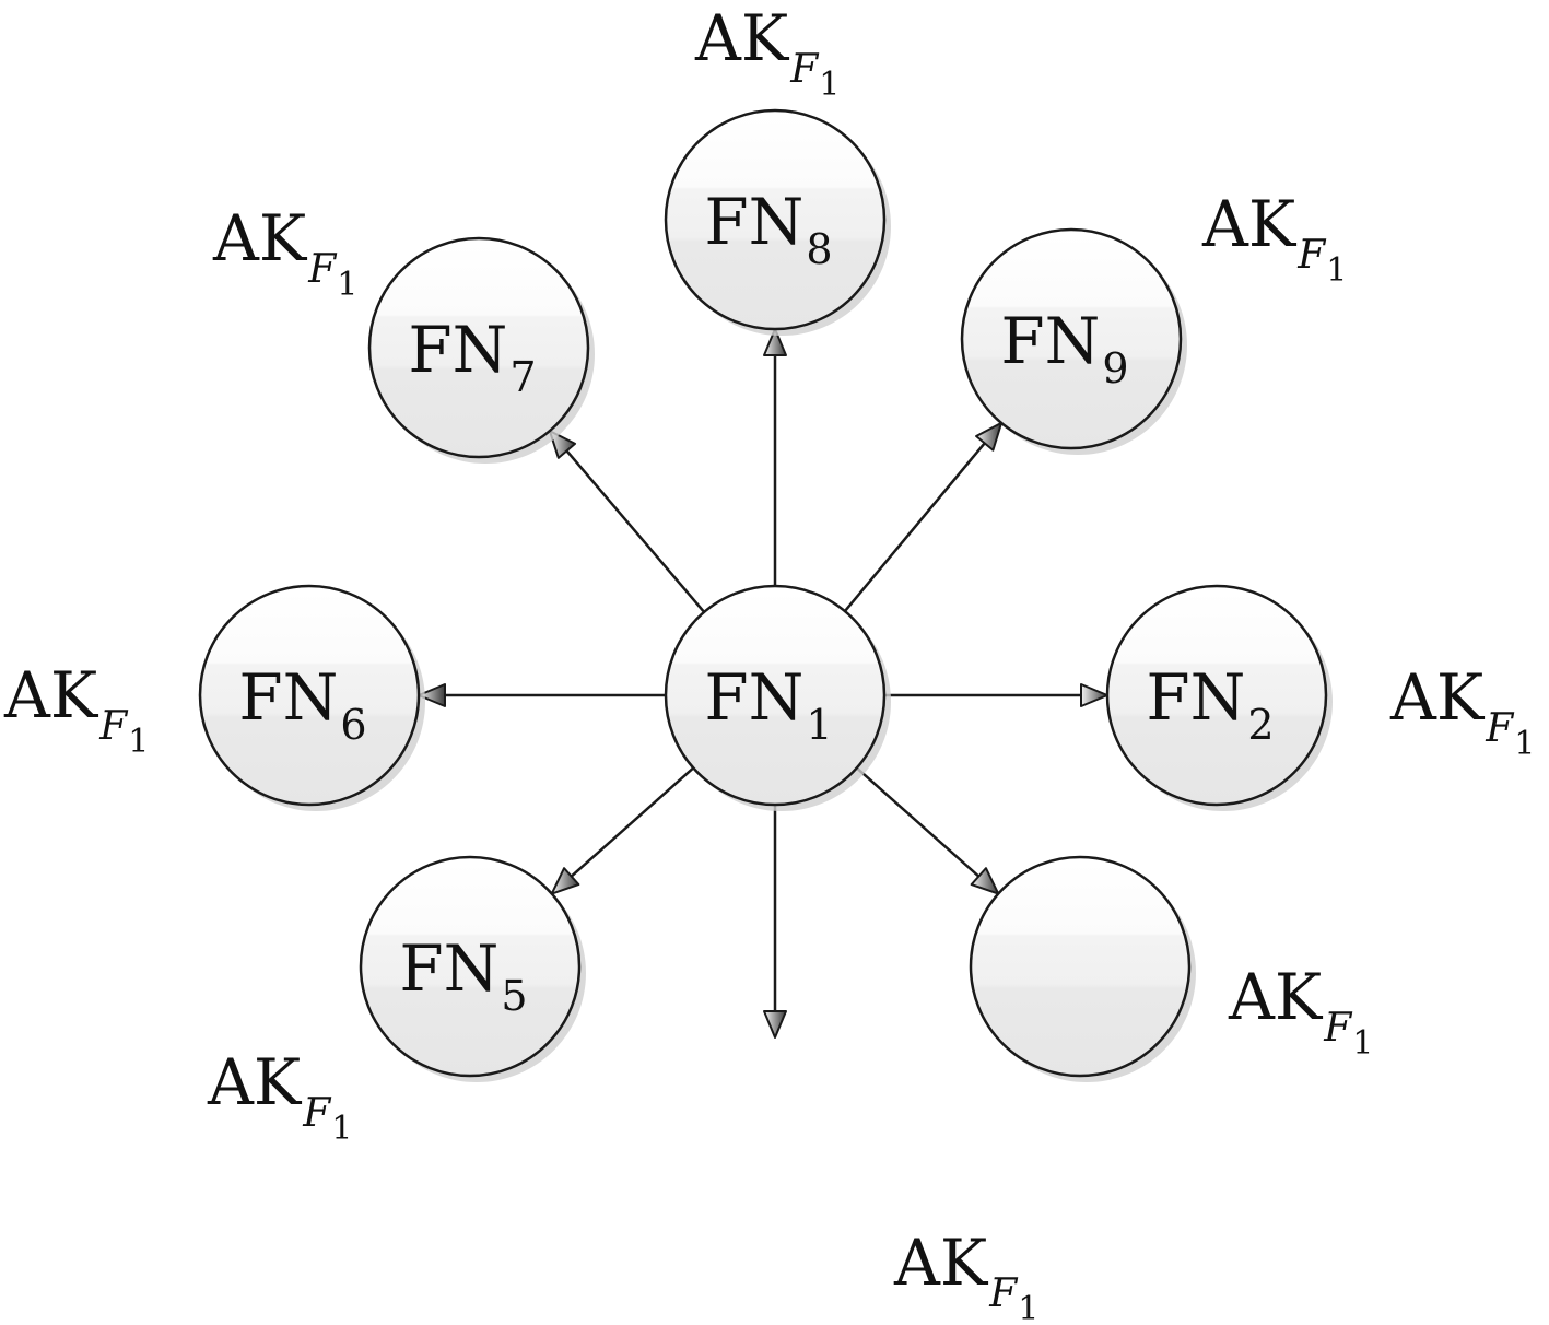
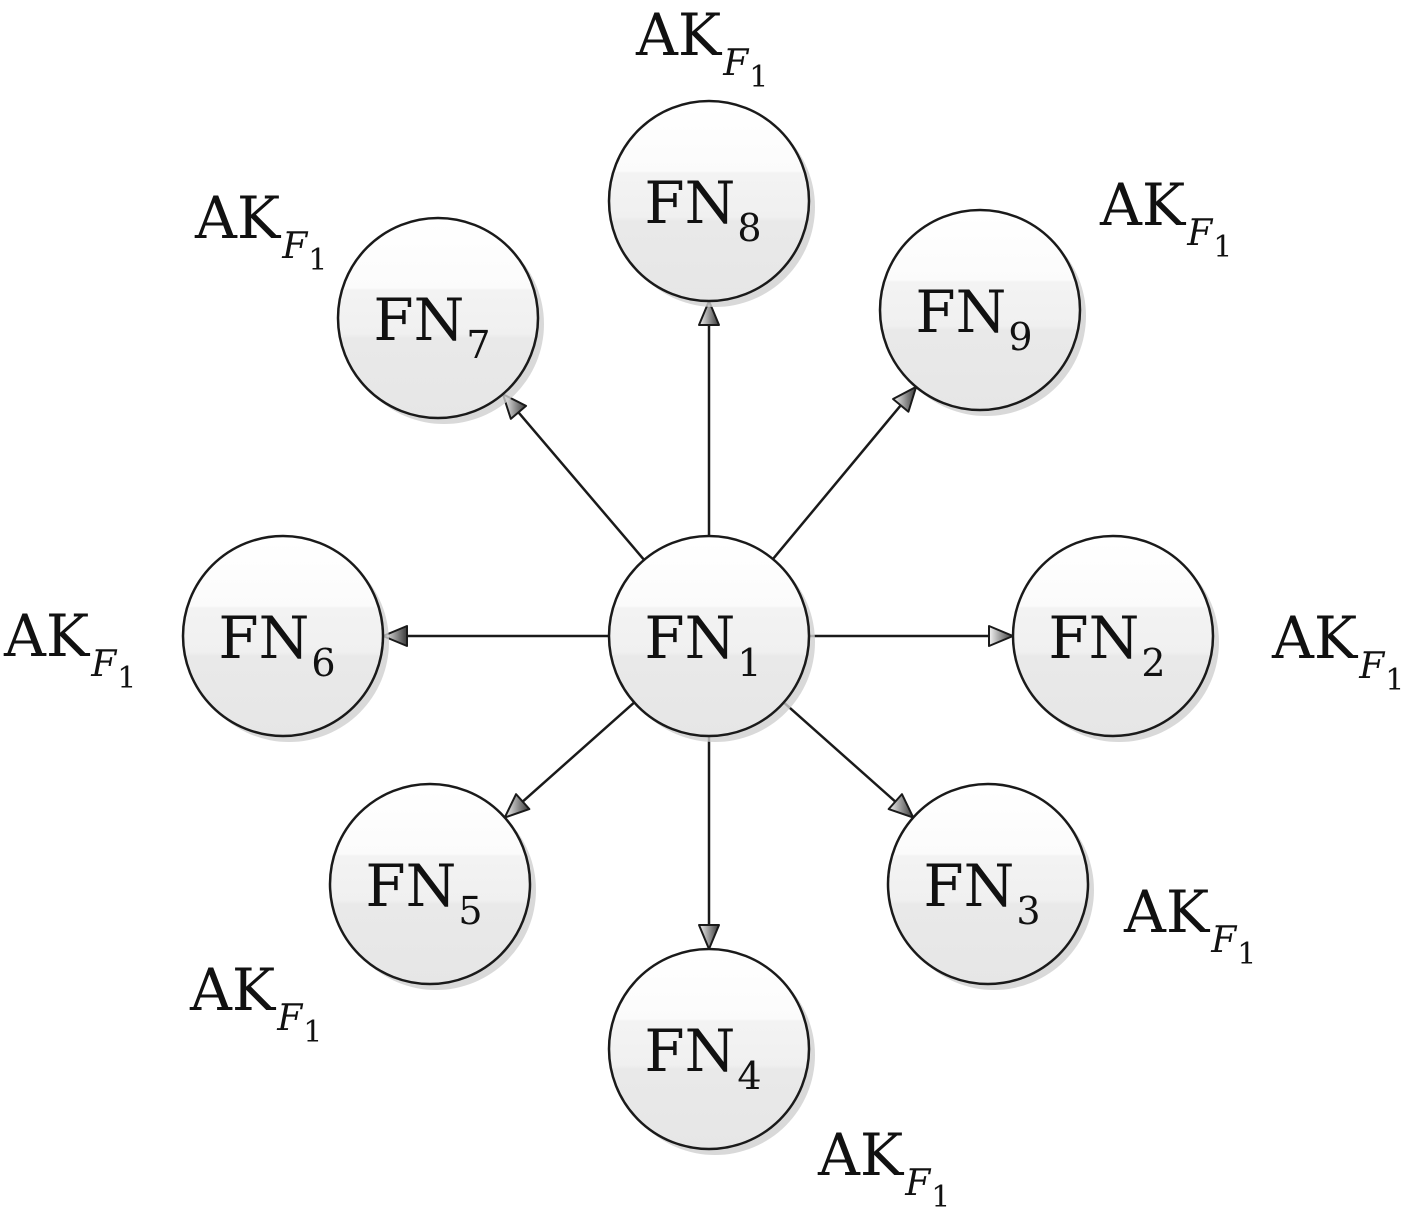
  FN1
  FN2
+ FN3
+ FN4
  FN5
  FN6
  FN7
  FN8
  FN9
  AKF1
  AKF1
  AKF1
  AKF1
  AKF1
  AKF1
  AKF1
  AKF1
